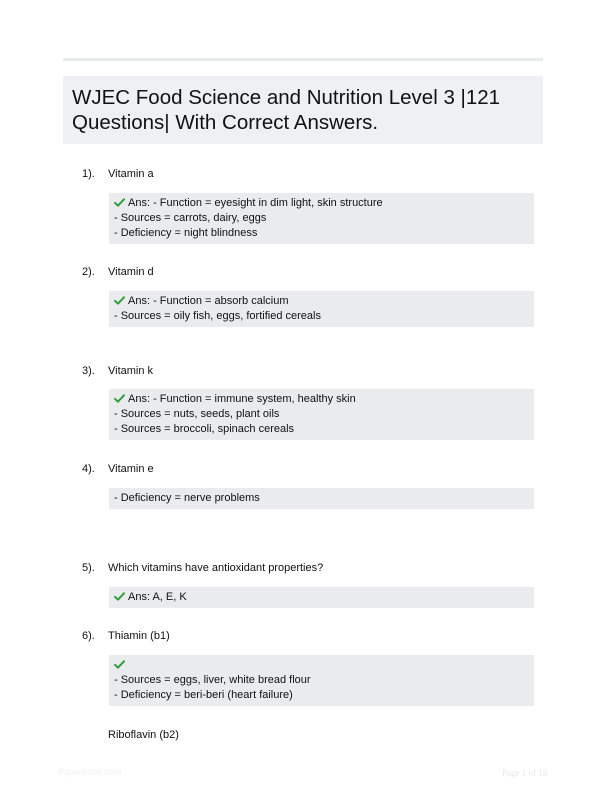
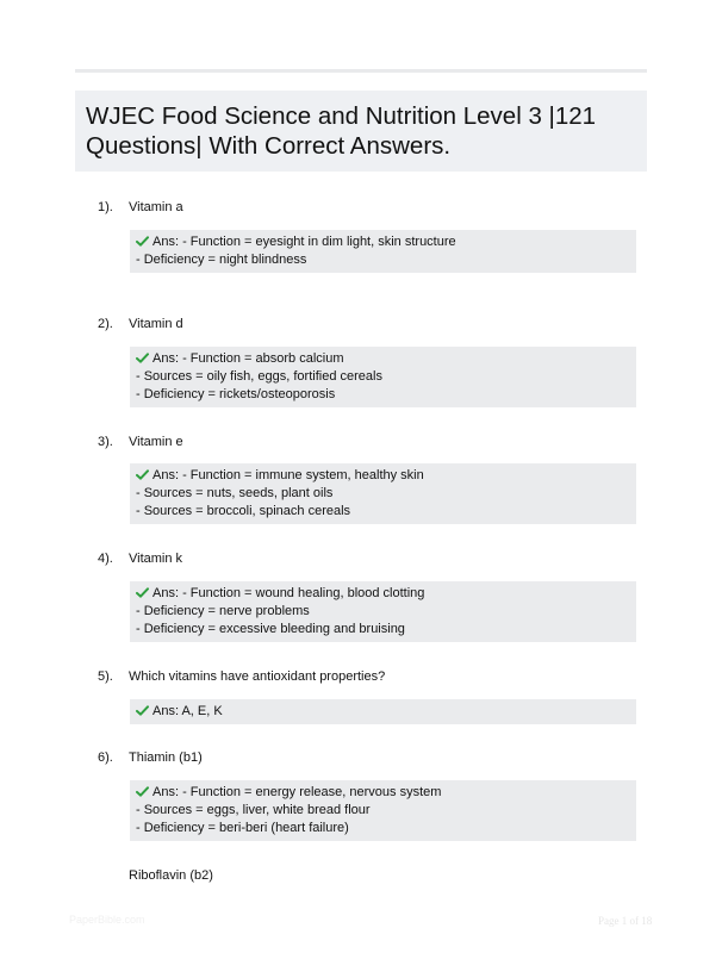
  WJEC Food Science and Nutrition Level 3 |121 Questions| With Correct Answers.
  1).
  Vitamin a
  Ans: - Function = eyesight in dim light, skin structure
- - Sources = carrots, dairy, eggs
  - Deficiency = night blindness
  2).
  Vitamin d
  Ans: - Function = absorb calcium
  - Sources = oily fish, eggs, fortified cereals
+ - Deficiency = rickets/osteoporosis
  3).
- Vitamin k
+ Vitamin e
  Ans: - Function = immune system, healthy skin
  - Sources = nuts, seeds, plant oils
  - Sources = broccoli, spinach cereals
  4).
- Vitamin e
+ Vitamin k
+ Ans: - Function = wound healing, blood clotting
  - Deficiency = nerve problems
+ - Deficiency = excessive bleeding and bruising
  5).
  Which vitamins have antioxidant properties?
  Ans: A, E, K
  6).
  Thiamin (b1)
+ Ans: - Function = energy release, nervous system
  - Sources = eggs, liver, white bread flour
  - Deficiency = beri-beri (heart failure)
  Riboflavin (b2)
  Page 1 of 18
